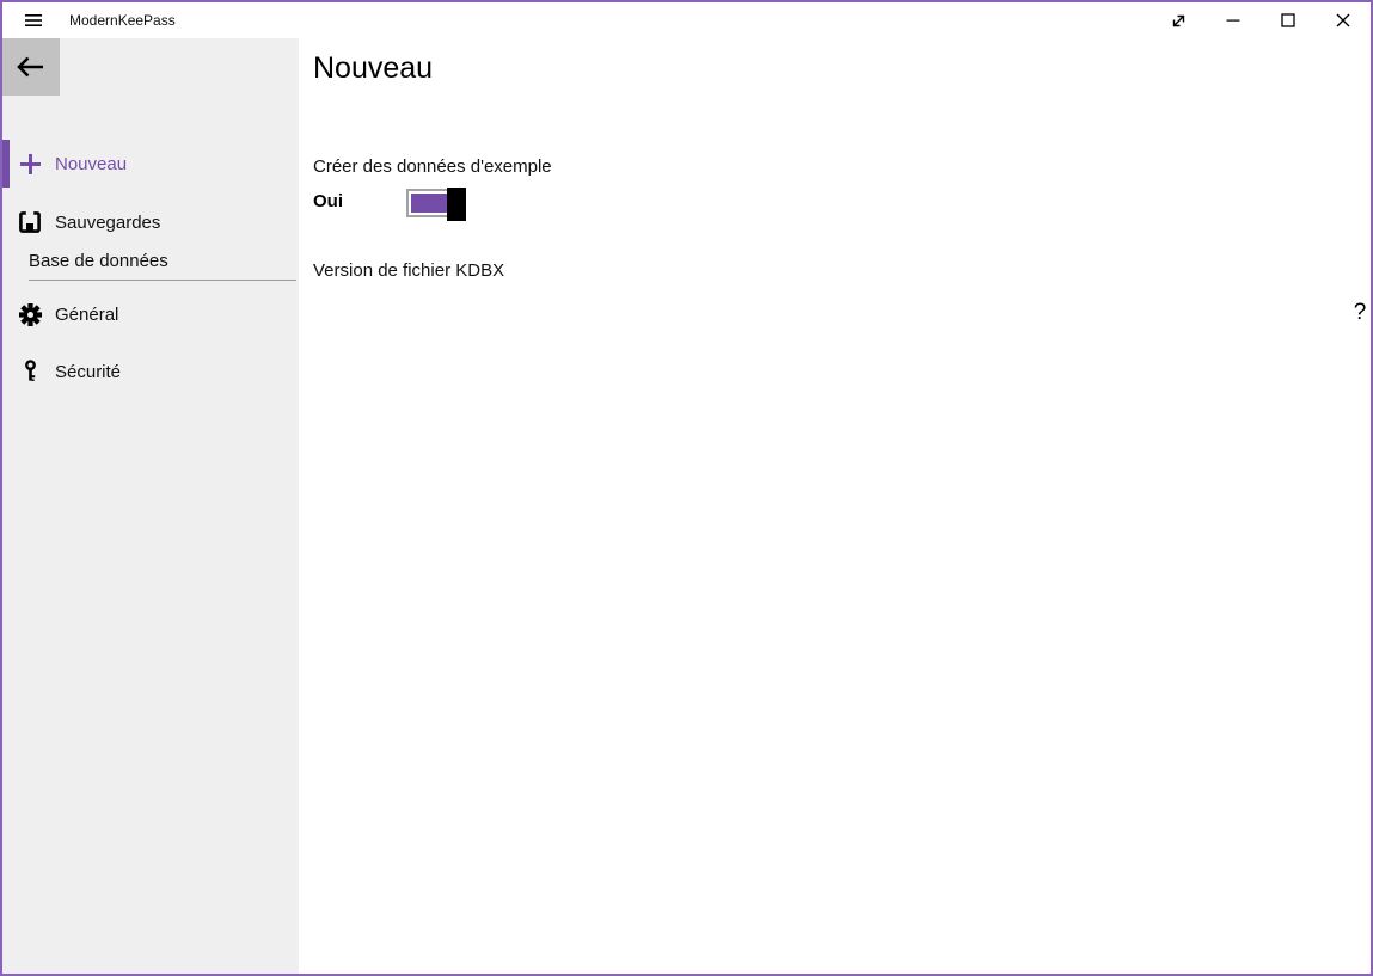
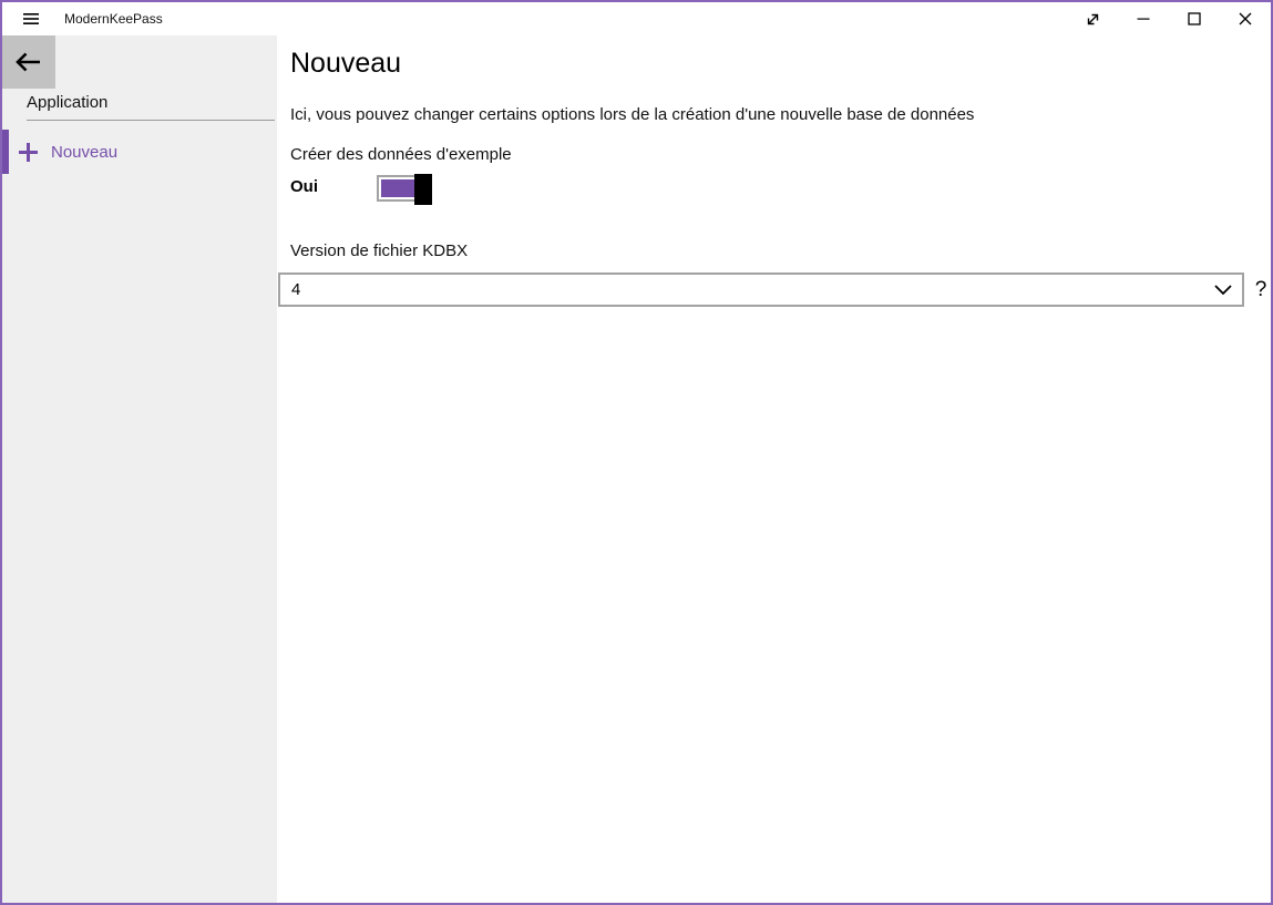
  ModernKeePass
+ Application
  Nouveau
- Sauvegardes
- Base de données
- Général
- Sécurité
  Nouveau
+ Ici, vous pouvez changer certains options lors de la création d'une nouvelle base de données
  Créer des données d'exemple
  Oui
  Version de fichier KDBX
+ 4
  ?
